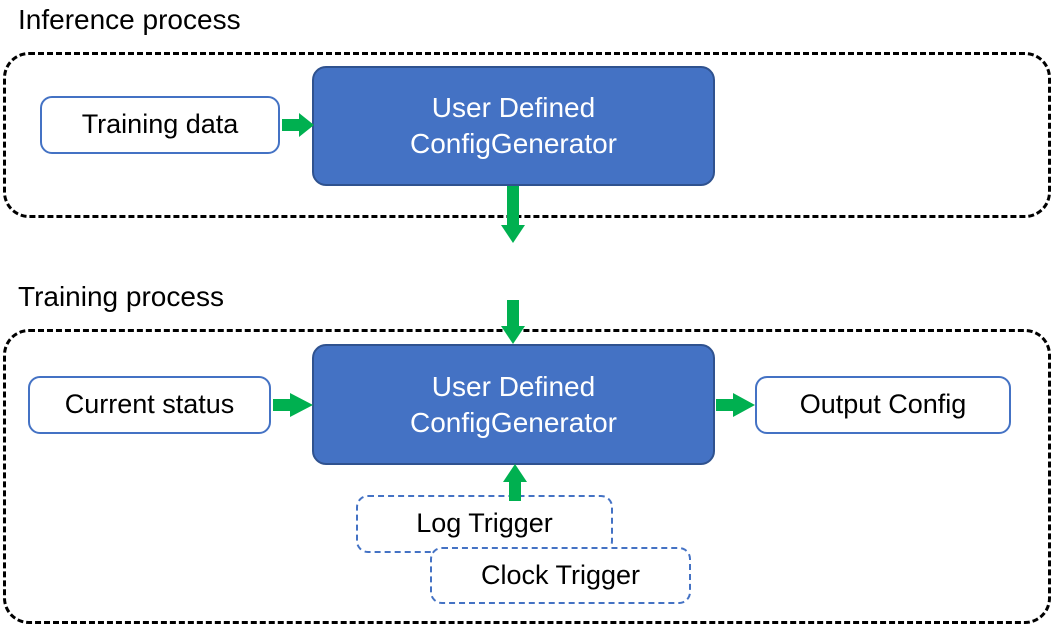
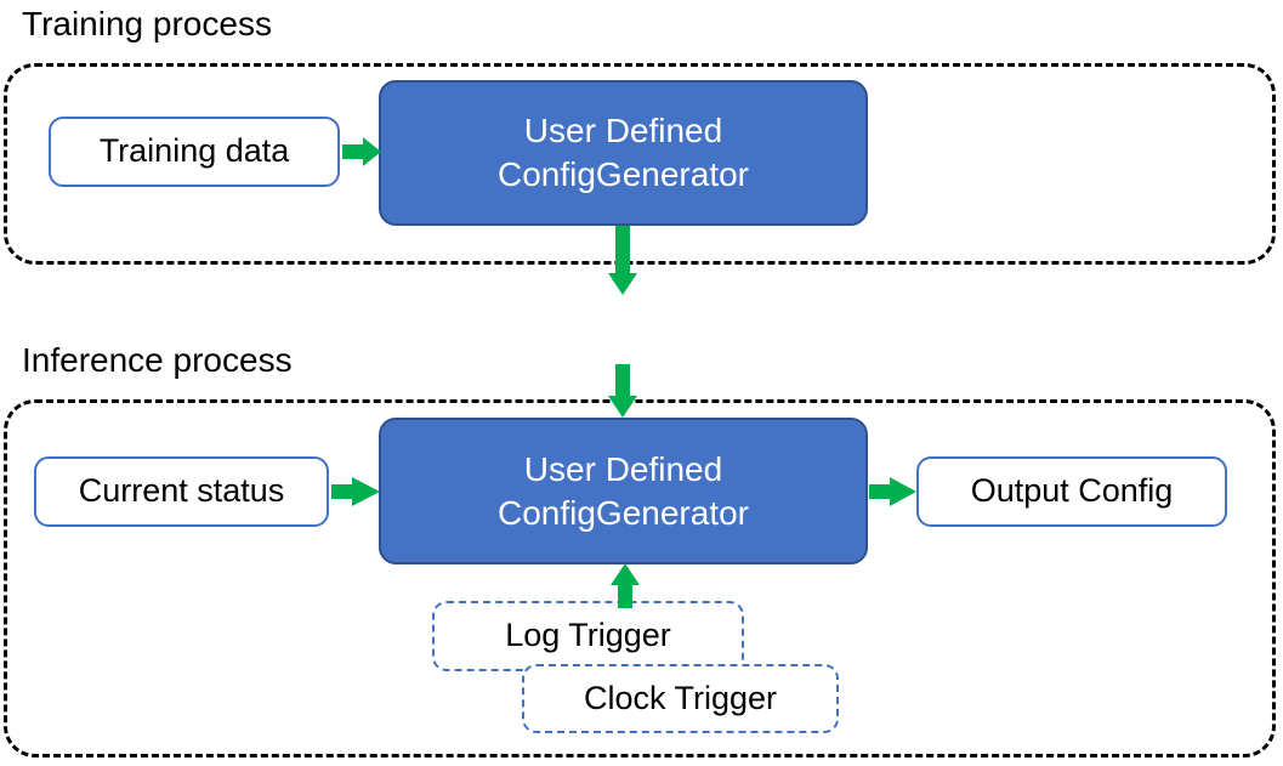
- Inference process
+ Training process
  Training data
  User Defined
  ConfigGenerator
- Training process
+ Inference process
  Current status
  User Defined
  ConfigGenerator
  Output Config
  Log Trigger
  Clock Trigger
